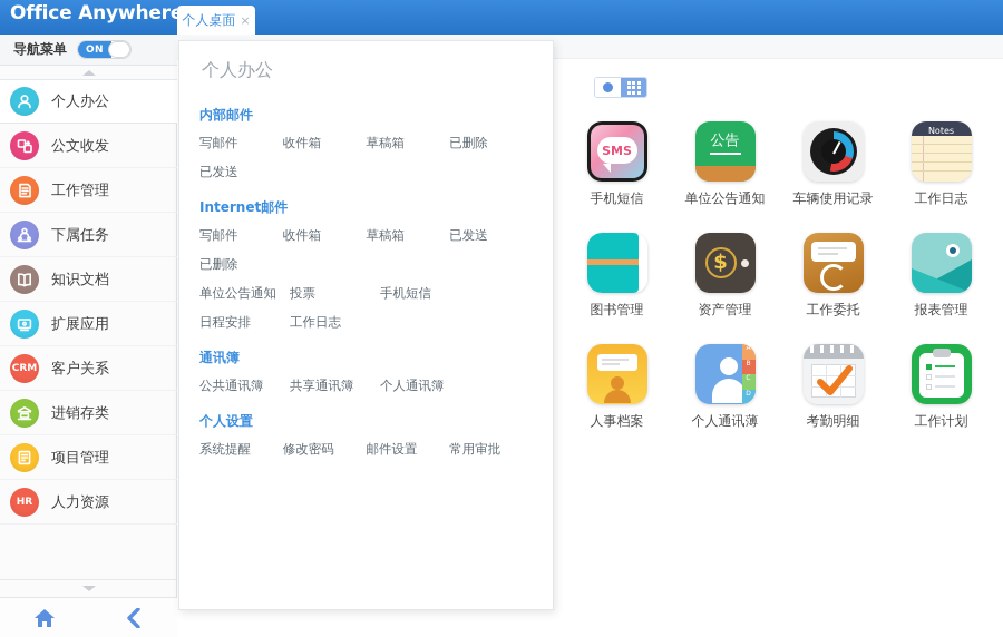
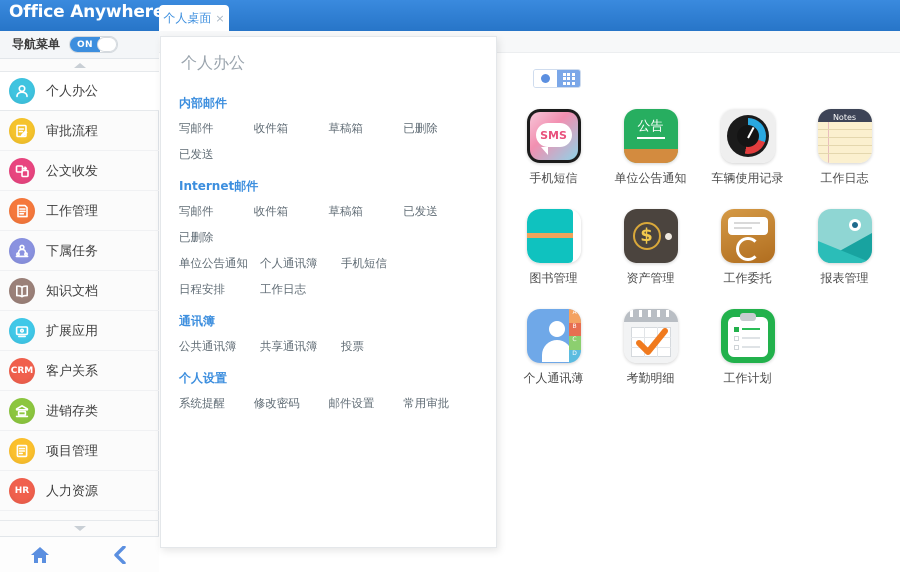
  Office Anywher
  个人桌面
  ×
  导航菜单
  ON
  个人办公
+ 审批流程
  公文收发
  工作管理
  下属任务
  知识文档
  扩展应用
  CRM
  客户关系
  进销存类
  项目管理
  HR
  人力资源
  SMS
  手机短信
  公告
  单位公告通知
  车辆使用记录
  Notes
  工作日志
  图书管理
  $
  资产管理
  工作委托
  报表管理
- 人事档案
  个人通讯薄
  考勤明细
  工作计划
  个人办公
  内部邮件
  写邮件
  收件箱
  草稿箱
  已删除
  已发送
  Internet邮件
  写邮件
  收件箱
  草稿箱
  已发送
  已删除
  单位公告通知
- 投票
+ 个人通讯簿
  手机短信
  日程安排
  工作日志
  通讯簿
  公共通讯簿
  共享通讯簿
- 个人通讯簿
+ 投票
  个人设置
  系统提醒
  修改密码
  邮件设置
  常用审批
